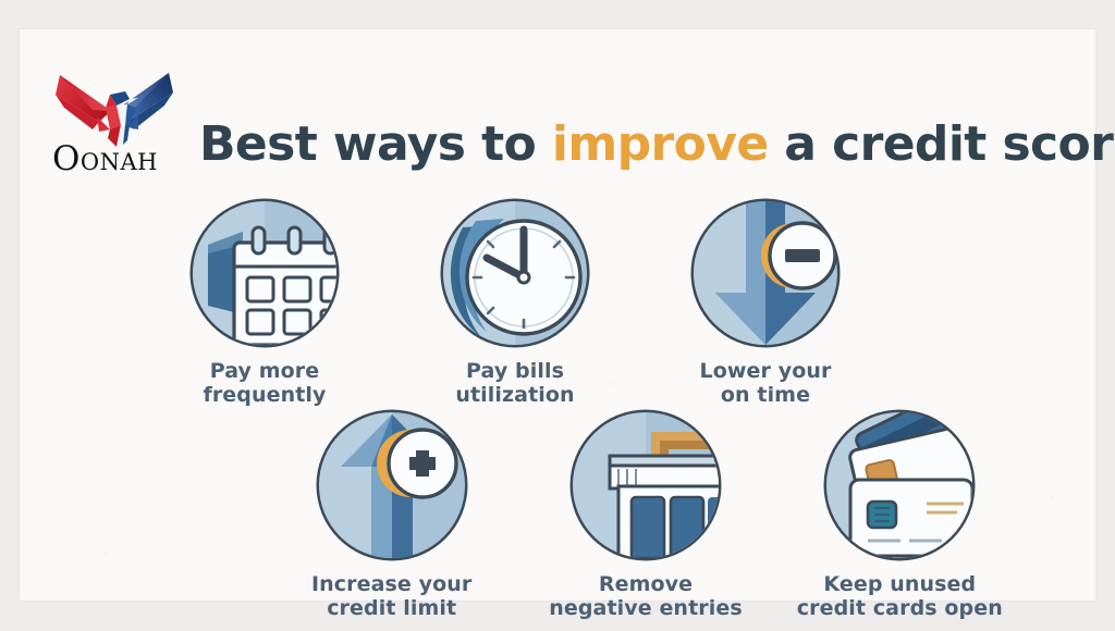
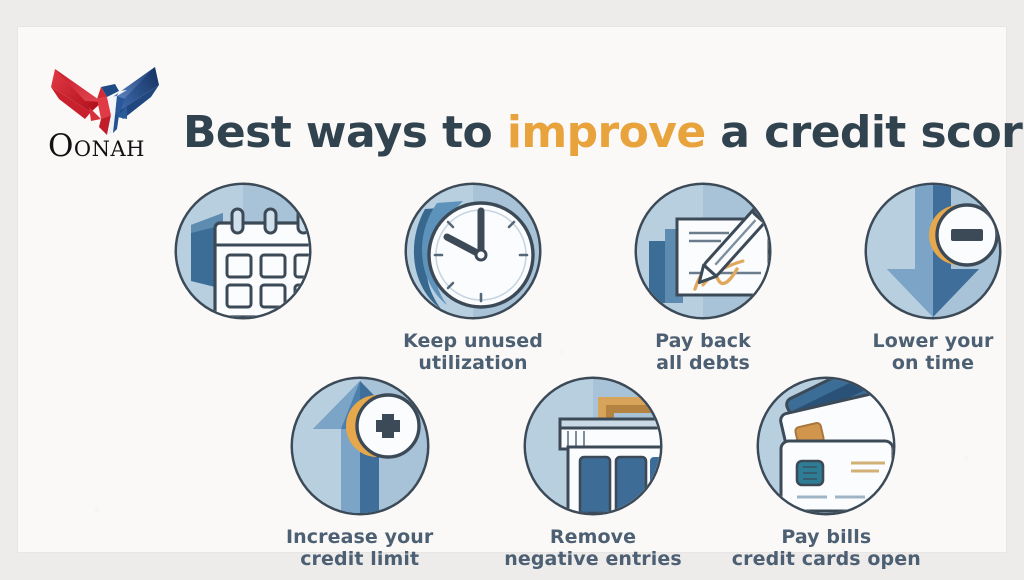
  OONAH
  Best ways to improve a credit scor
- Pay more
- frequently
- Pay bills
+ Keep unused
  utilization
+ Pay back
+ all debts
  Lower your
  on time
  Increase your
  credit limit
  Remove
  negative entries
- Keep unused
+ Pay bills
  credit cards open
